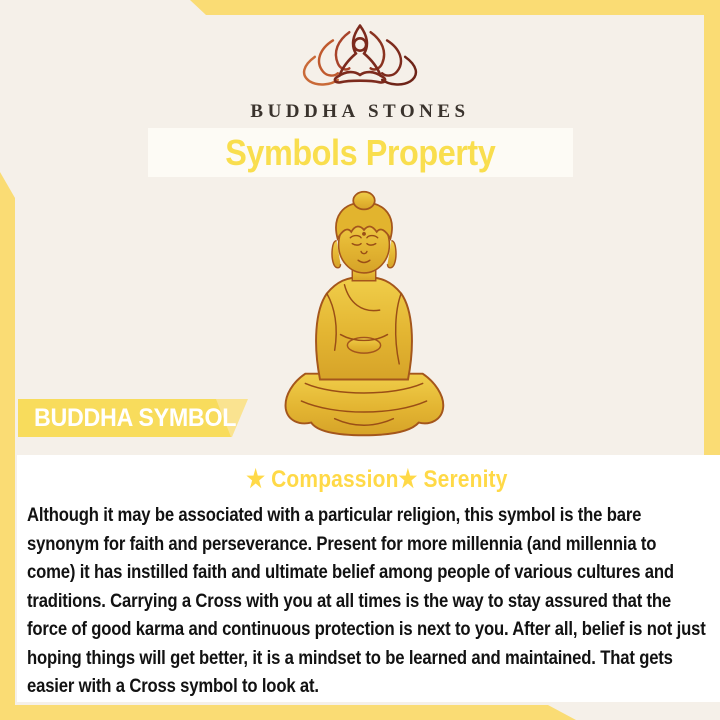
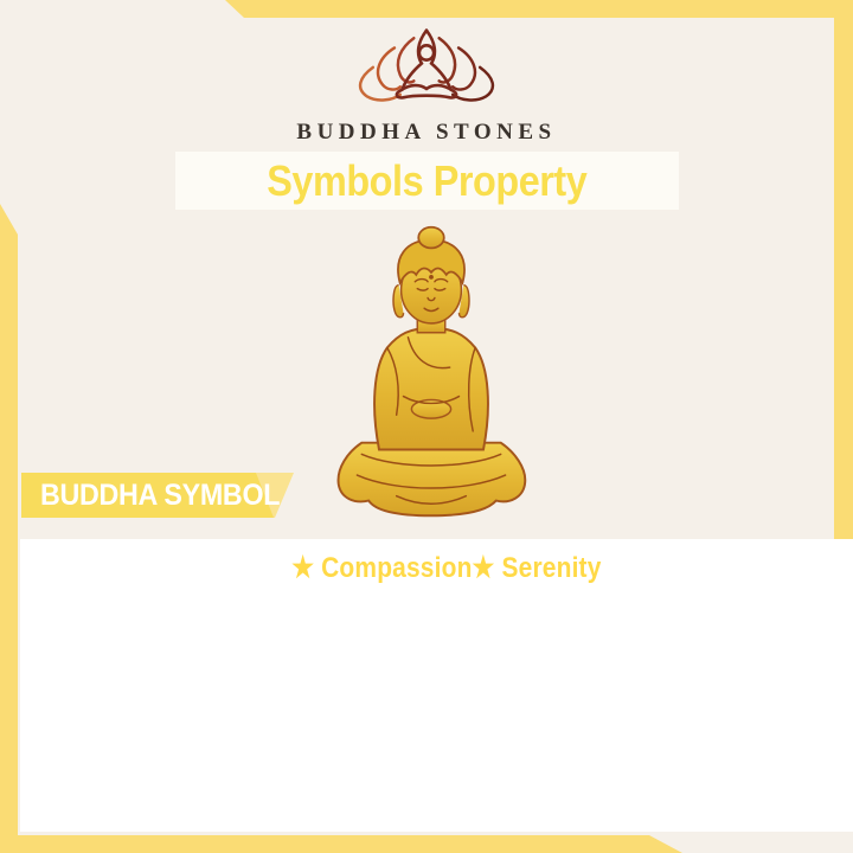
  BUDDHA STONES
  Symbols Property
  BUDDHA SYMBOL
  ★ Compassion★ Serenity
- Although it may be associated with a particular religion, this symbol is the bare synonym for faith and perseverance. Present for more millennia (and millennia to come) it has instilled faith and ultimate belief among people of various cultures and traditions. Carrying a Cross with you at all times is the way to stay assured that the force of good karma and continuous protection is next to you. After all, belief is not just hoping things will get better, it is a mindset to be learned and maintained. That gets easier with a Cross symbol to look at.
